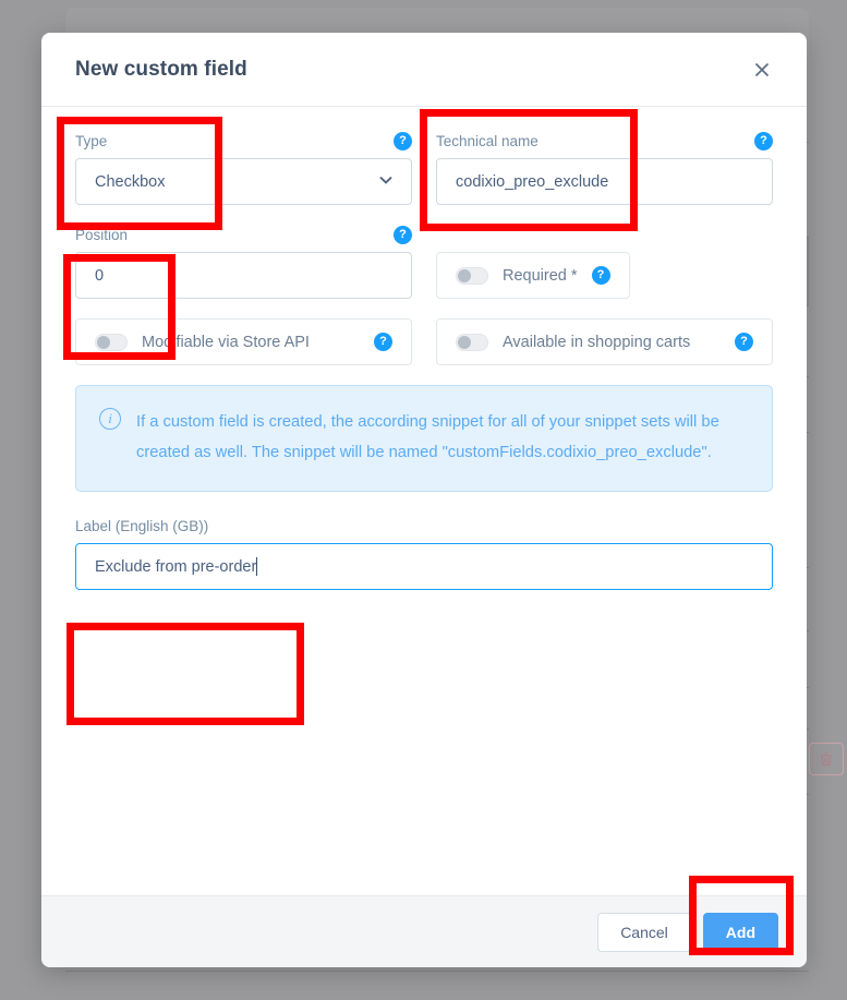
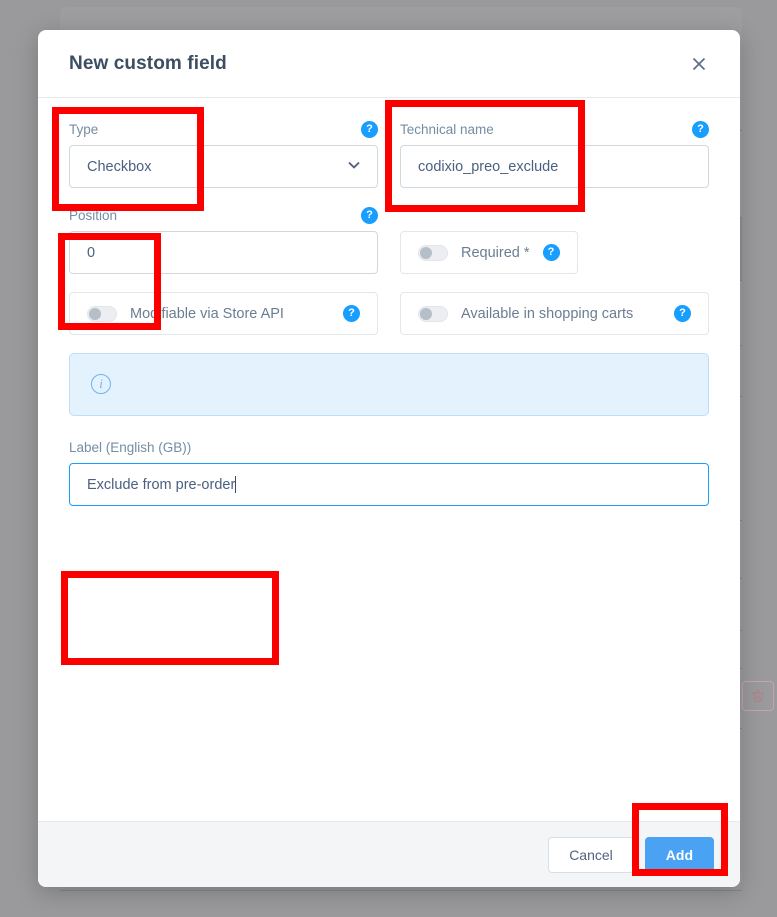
  New custom field
  Type
  ?
  Checkbox
  Technical name
  ?
  codixio_preo_exclude
  Position
  ?
  0
  Required *
  ?
  Modifiable via Store API
  ?
  Available in shopping carts
  ?
  i
- If a custom field is created, the according snippet for all of your snippet sets will be created as well. The snippet will be named "customFields.codixio_preo_exclude".
  Label (English (GB))
  Exclude from pre-order
  Cancel
  Add
